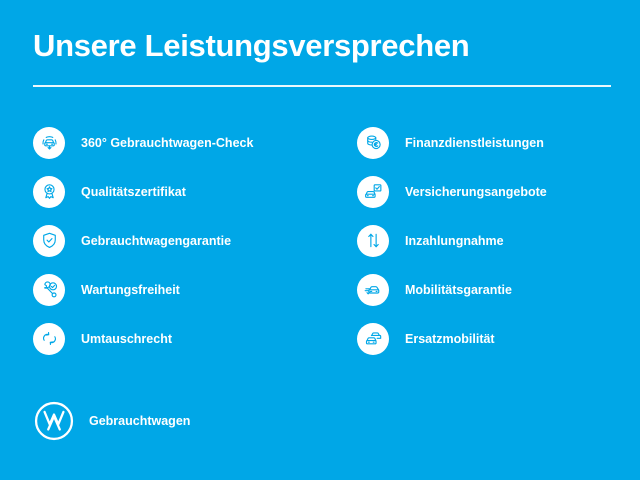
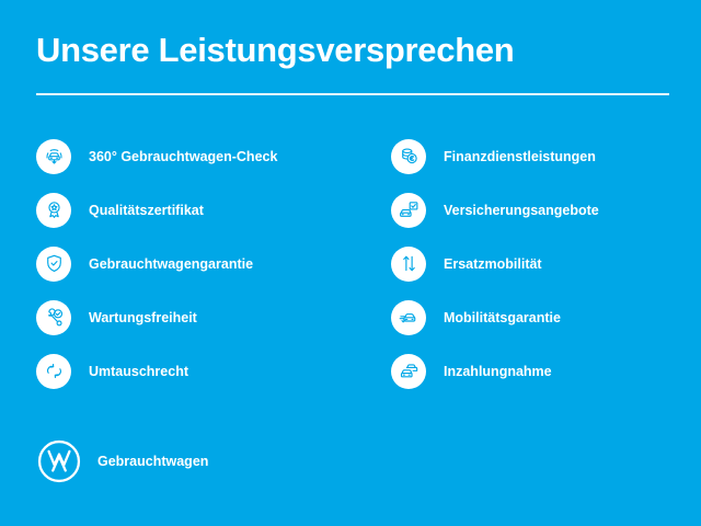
  Unsere Leistungsversprechen
  360° Gebrauchtwagen-Check
  Qualitätszertifikat
  Gebrauchtwagengarantie
  Wartungsfreiheit
  Umtauschrecht
  Finanzdienstleistungen
  Versicherungsangebote
- Inzahlungnahme
+ Ersatzmobilität
  Mobilitätsgarantie
- Ersatzmobilität
+ Inzahlungnahme
  Gebrauchtwagen
